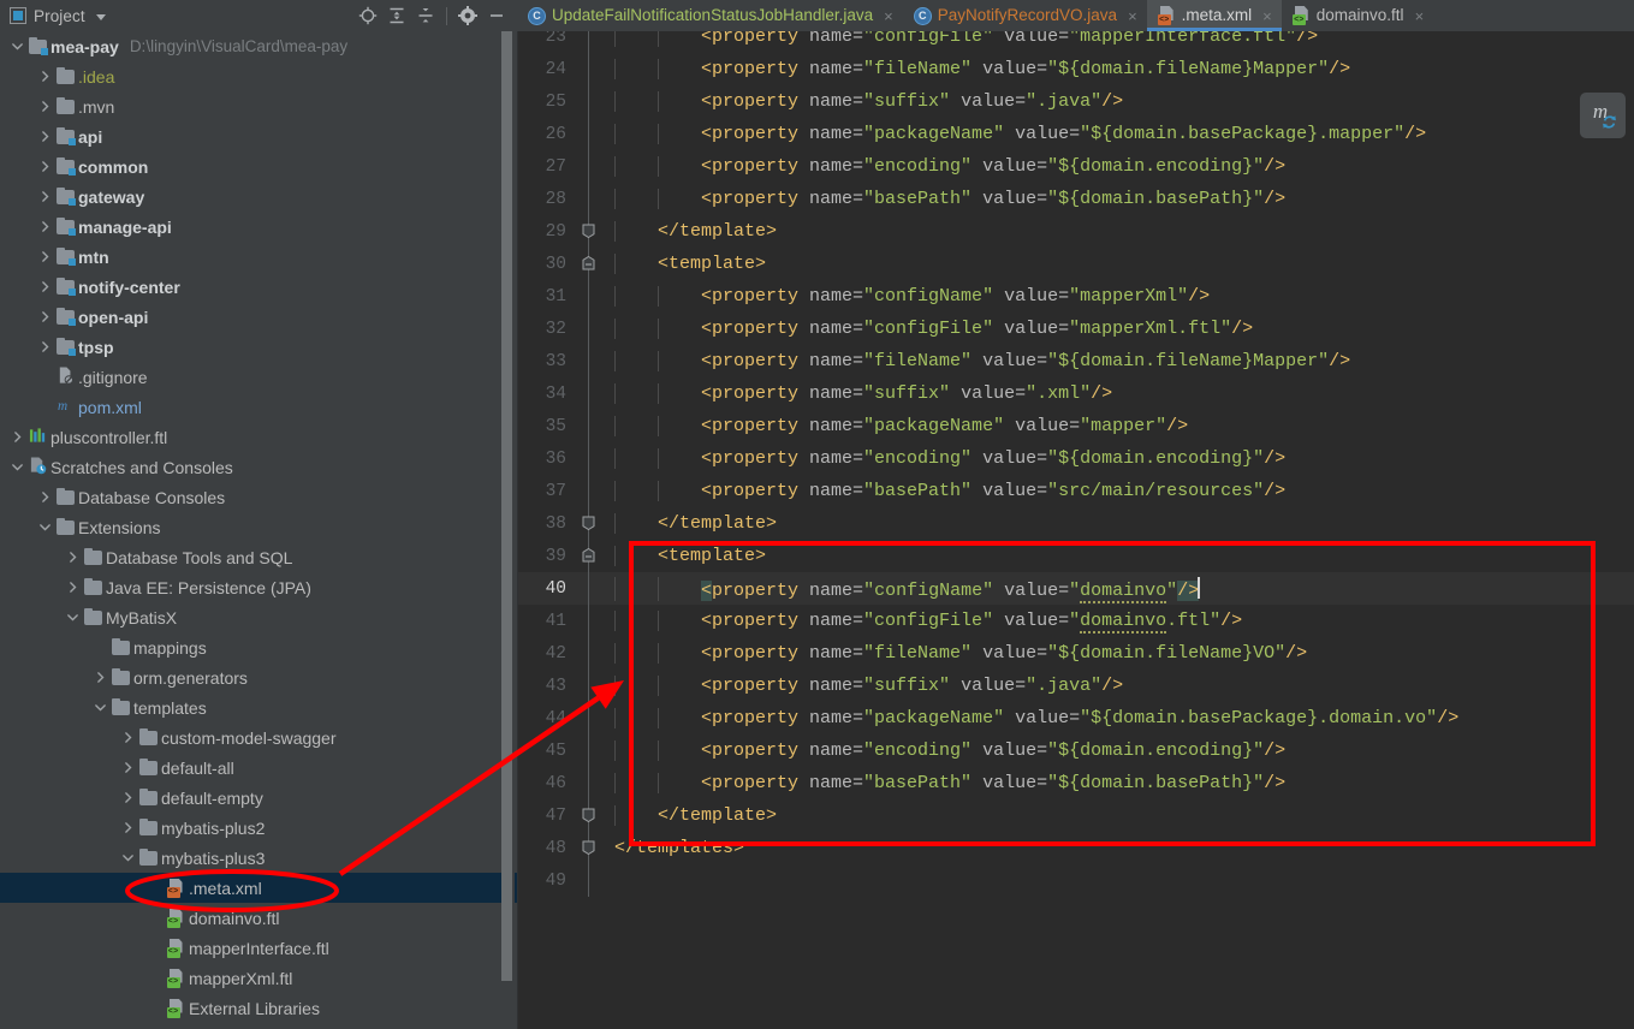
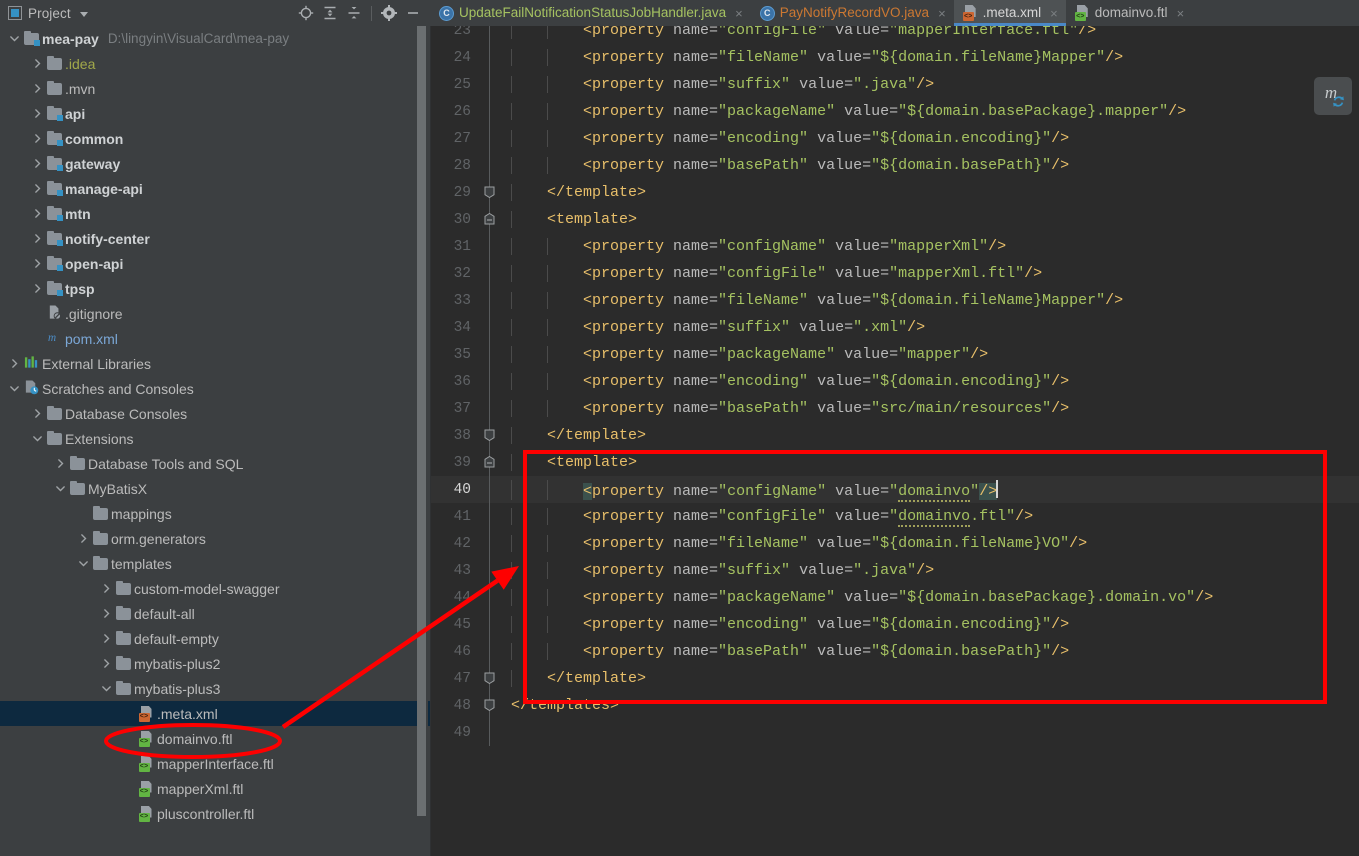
  Project
  C
  UpdateFailNotificationStatusJobHandler.java
  ×
  C
  PayNotifyRecordVO.java
  ×
  <>
  .meta.xml
  ×
  <>
  domainvo.ftl
  ×
  mea-pay
  D:\lingyin\VisualCard\mea-pay
  .idea
  .mvn
  api
  common
  gateway
  manage-api
  mtn
  notify-center
  open-api
  tpsp
  .gitignore
  m
  pom.xml
- pluscontroller.ftl
+ External Libraries
  Scratches and Consoles
  Database Consoles
  Extensions
  Database Tools and SQL
- Java EE: Persistence (JPA)
  MyBatisX
  mappings
  orm.generators
  templates
  custom-model-swagger
  default-all
  default-empty
  mybatis-plus2
  mybatis-plus3
  <>
  .meta.xml
  <>
  domainvo.ftl
  <>
  mapperInterface.ftl
  <>
  mapperXml.ftl
  <>
- External Libraries
+ pluscontroller.ftl
  23
  <property name="configFile" value="mapperInterface.ftl"/>
  24
  <property name="fileName" value="${domain.fileName}Mapper"/>
  25
  <property name="suffix" value=".java"/>
  26
  <property name="packageName" value="${domain.basePackage}.mapper"/>
  27
  <property name="encoding" value="${domain.encoding}"/>
  28
  <property name="basePath" value="${domain.basePath}"/>
  29
  </template>
  30
  <template>
  31
  <property name="configName" value="mapperXml"/>
  32
  <property name="configFile" value="mapperXml.ftl"/>
  33
  <property name="fileName" value="${domain.fileName}Mapper"/>
  34
  <property name="suffix" value=".xml"/>
  35
  <property name="packageName" value="mapper"/>
  36
  <property name="encoding" value="${domain.encoding}"/>
  37
  <property name="basePath" value="src/main/resources"/>
  38
  </template>
  39
  <template>
  40
  <property name="configName" value="domainvo"/>
  41
  <property name="configFile" value="domainvo.ftl"/>
  42
  <property name="fileName" value="${domain.fileName}VO"/>
  43
  <property name="suffix" value=".java"/>
  44
  <property name="packageName" value="${domain.basePackage}.domain.vo"/>
  45
  <property name="encoding" value="${domain.encoding}"/>
  46
  <property name="basePath" value="${domain.basePath}"/>
  47
  </template>
  48
  </templates>
  49
  m
